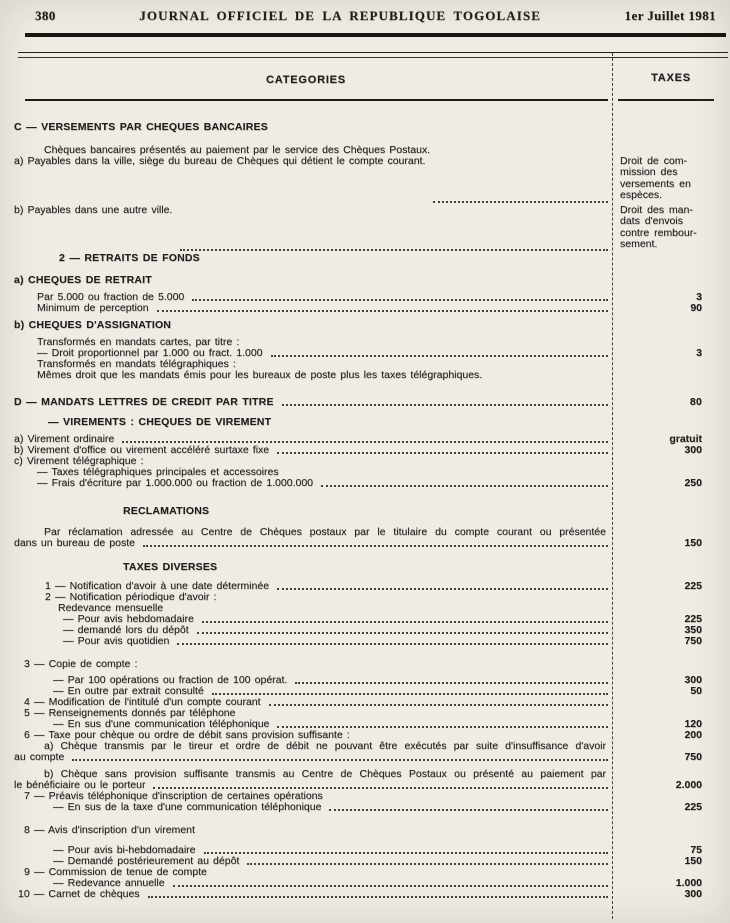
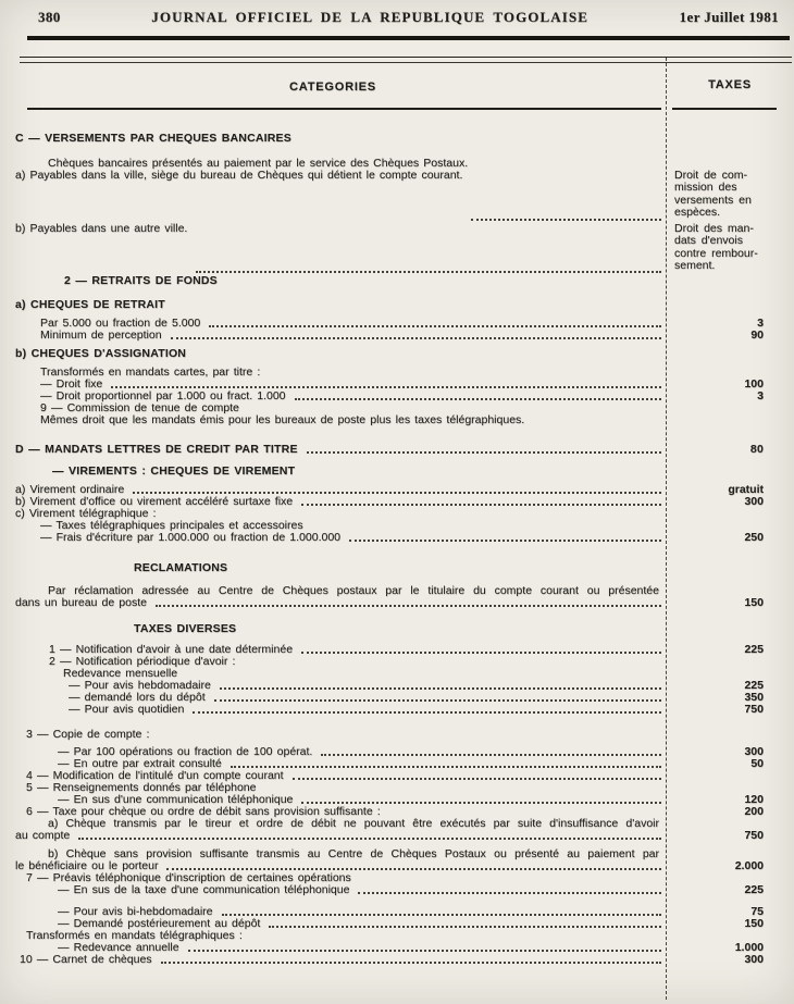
  380
  JOURNAL OFFICIEL DE LA REPUBLIQUE TOGOLAISE
  1er Juillet 1981
  CATEGORIES
  TAXES
  C — VERSEMENTS PAR CHEQUES BANCAIRES
  Chèques bancaires présentés au paiement par le service des Chèques Postaux.
  a) Payables dans la ville, siège du bureau de Chèques qui détient le compte courant.
  Droit de com-
  mission des
  versements en
  espèces.
  b) Payables dans une autre ville.
  Droit des man-
  dats d'envois
  contre rembour-
  sement.
  2 — RETRAITS DE FONDS
  a) CHEQUES DE RETRAIT
  Par 5.000 ou fraction de 5.000
  3
  Minimum de perception
  90
  b) CHEQUES D'ASSIGNATION
  Transformés en mandats cartes, par titre :
+ — Droit fixe
+ 100
  — Droit proportionnel par 1.000 ou fract. 1.000
  3
- Transformés en mandats télégraphiques :
+ 9 — Commission de tenue de compte
  Mêmes droit que les mandats émis pour les bureaux de poste plus les taxes télégraphiques.
  D — MANDATS LETTRES DE CREDIT PAR TITRE
  80
  — VIREMENTS : CHEQUES DE VIREMENT
  a) Virement ordinaire
  gratuit
  b) Virement d'office ou virement accéléré surtaxe fixe
  300
  c) Virement télégraphique :
  — Taxes télégraphiques principales et accessoires
  — Frais d'écriture par 1.000.000 ou fraction de 1.000.000
  250
  RECLAMATIONS
  Par réclamation adressée au Centre de Chèques postaux par le titulaire du compte courant ou présentée
  dans un bureau de poste
  150
  TAXES DIVERSES
  1 — Notification d'avoir à une date déterminée
  225
  2 — Notification périodique d'avoir :
  Redevance mensuelle
  — Pour avis hebdomadaire
  225
  — demandé lors du dépôt
  350
  — Pour avis quotidien
  750
  3 — Copie de compte :
  — Par 100 opérations ou fraction de 100 opérat.
  300
  — En outre par extrait consulté
  50
  4 — Modification de l'intitulé d'un compte courant
  5 — Renseignements donnés par téléphone
  — En sus d'une communication téléphonique
  120
  6 — Taxe pour chèque ou ordre de débit sans provision suffisante :
  200
  a) Chèque transmis par le tireur et ordre de débit ne pouvant être exécutés par suite d'insuffisance d'avoir
  au compte
  750
  b) Chèque sans provision suffisante transmis au Centre de Chèques Postaux ou présenté au paiement par
  le bénéficiaire ou le porteur
  2.000
  7 — Préavis téléphonique d'inscription de certaines opérations
  — En sus de la taxe d'une communication téléphonique
  225
- 8 — Avis d'inscription d'un virement
  — Pour avis bi-hebdomadaire
  75
  — Demandé postérieurement au dépôt
  150
- 9 — Commission de tenue de compte
+ Transformés en mandats télégraphiques :
  — Redevance annuelle
  1.000
  10 — Carnet de chèques
  300
